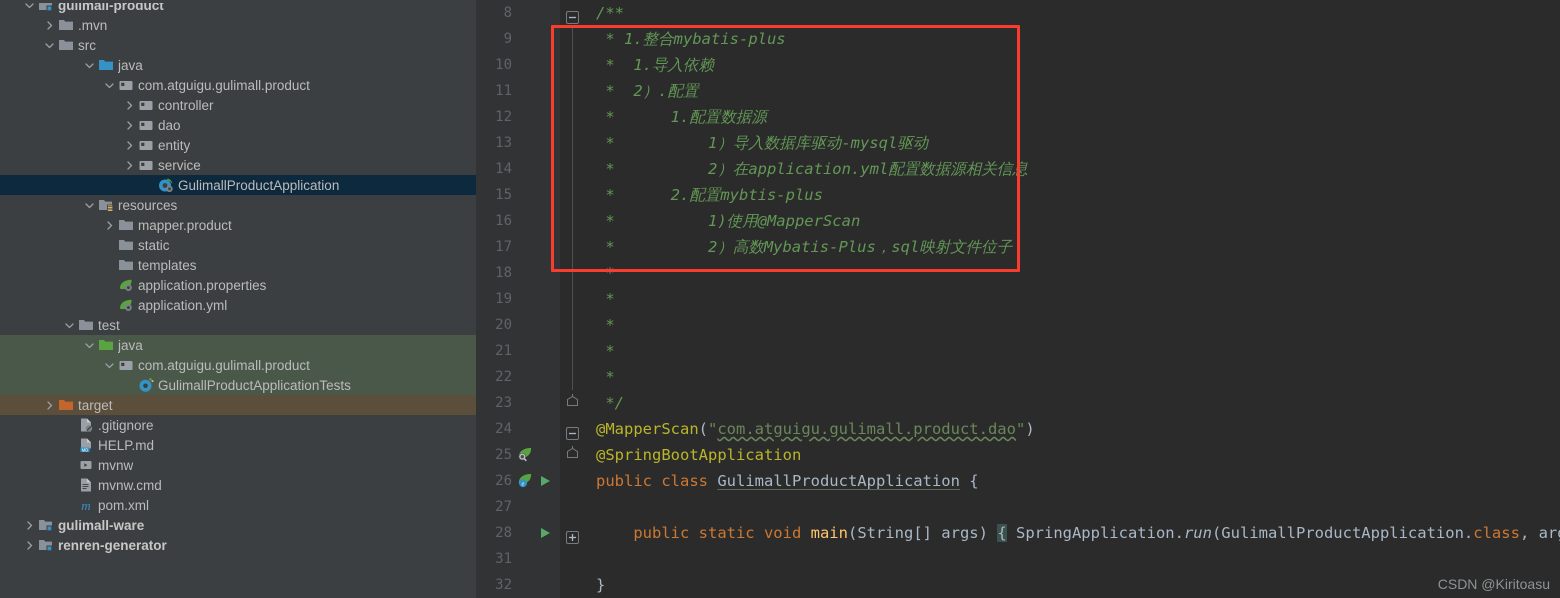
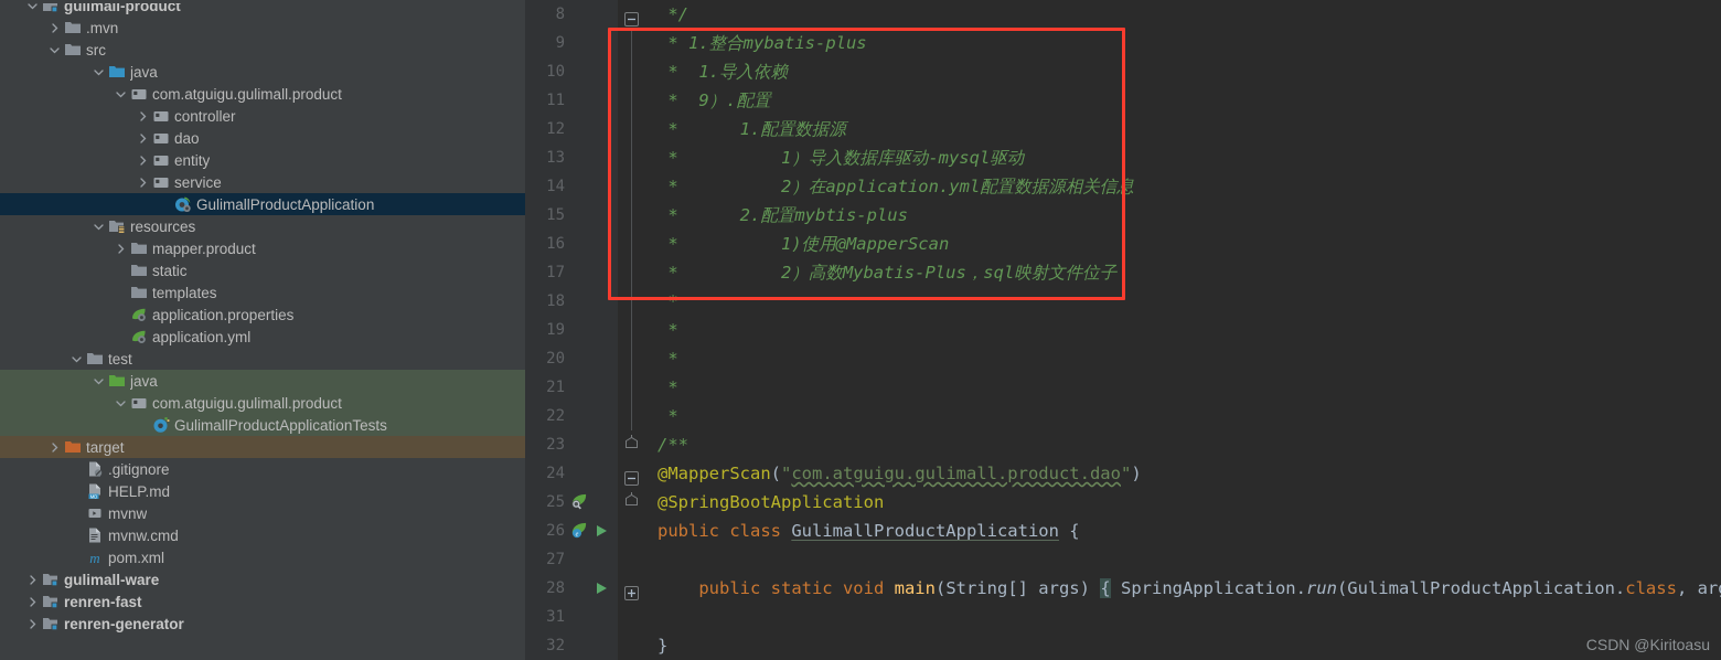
  gulimall-product
  .mvn
  src
  java
  com.atguigu.gulimall.product
  controller
  dao
  entity
  service
  GulimallProductApplication
  resources
  mapper.product
  static
  templates
  application.properties
  application.yml
  test
  java
  com.atguigu.gulimall.product
  GulimallProductApplicationTests
  target
  .gitignore
  HELP.md
  mvnw
  mvnw.cmd
  m
  pom.xml
  gulimall-ware
+ renren-fast
  renren-generator
  8
  9
  10
  11
  12
  13
  14
  15
  16
  17
  18
  19
  20
  21
  22
  23
  24
  25
  26
  27
  28
  31
  32
- /**
+ */
  * 1.整合mybatis-plus
  * 1.导入依赖
- * 2）.配置
+ * 9）.配置
  * 1.配置数据源
  * 1）导入数据库驱动-mysql驱动
  * 2）在application.yml配置数据源相关信息
  * 2.配置mybtis-plus
  * 1)使用@MapperScan
  * 2）高数Mybatis-Plus，sql映射文件位子
  *
  *
  *
  *
  *
- */
+ /**
  @MapperScan("com.atguigu.gulimall.product.dao")
  @SpringBootApplication
  public class GulimallProductApplication {
  public static void main(String[] args) { SpringApplication.run(GulimallProductApplication.class, ar
  }
  CSDN @Kiritoasu
